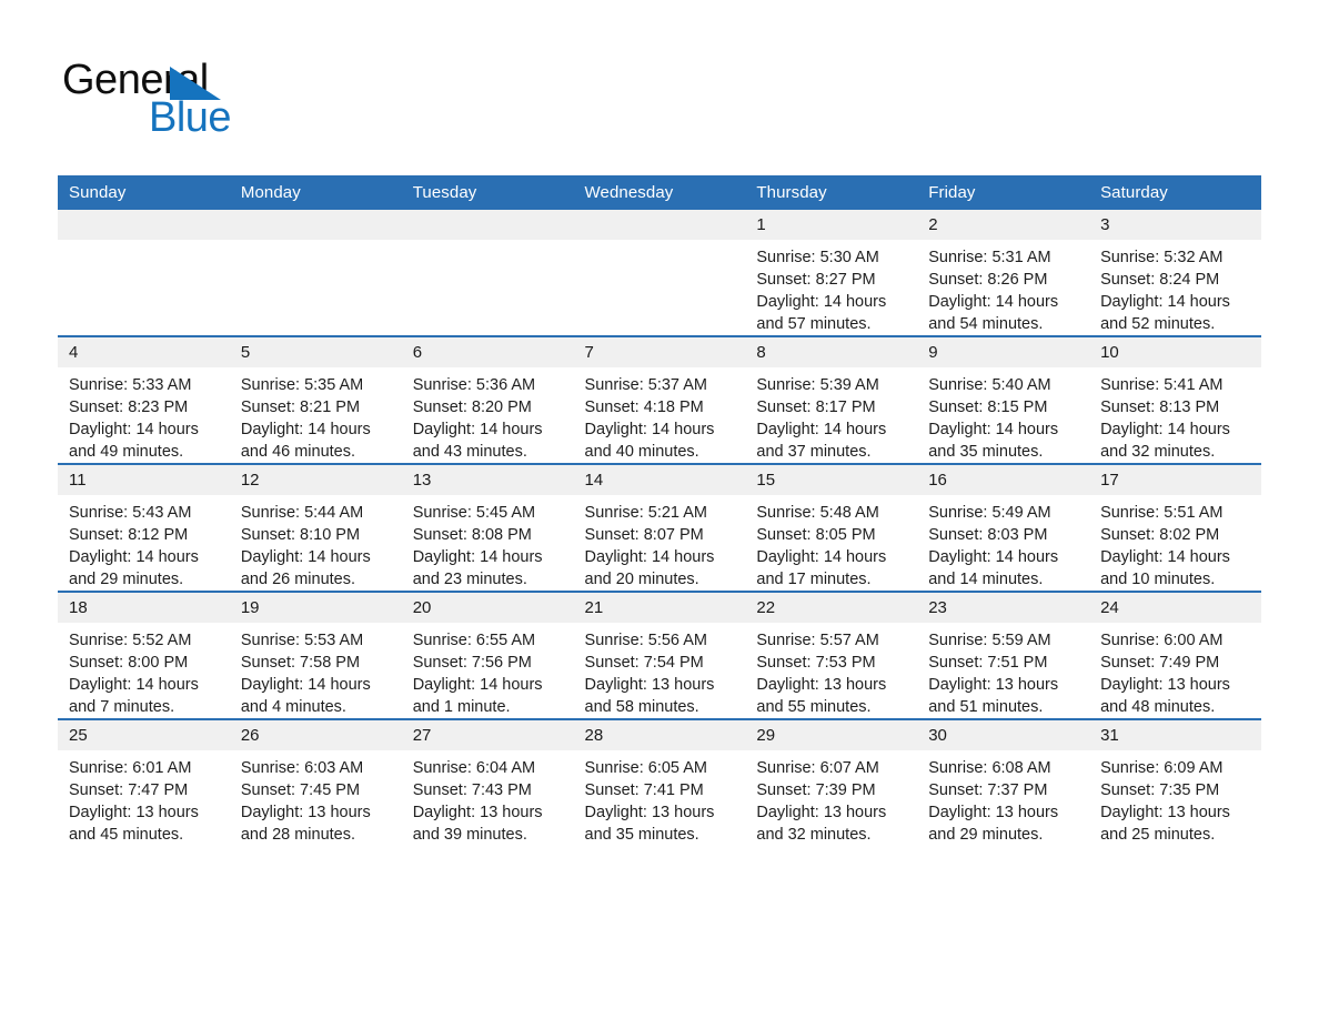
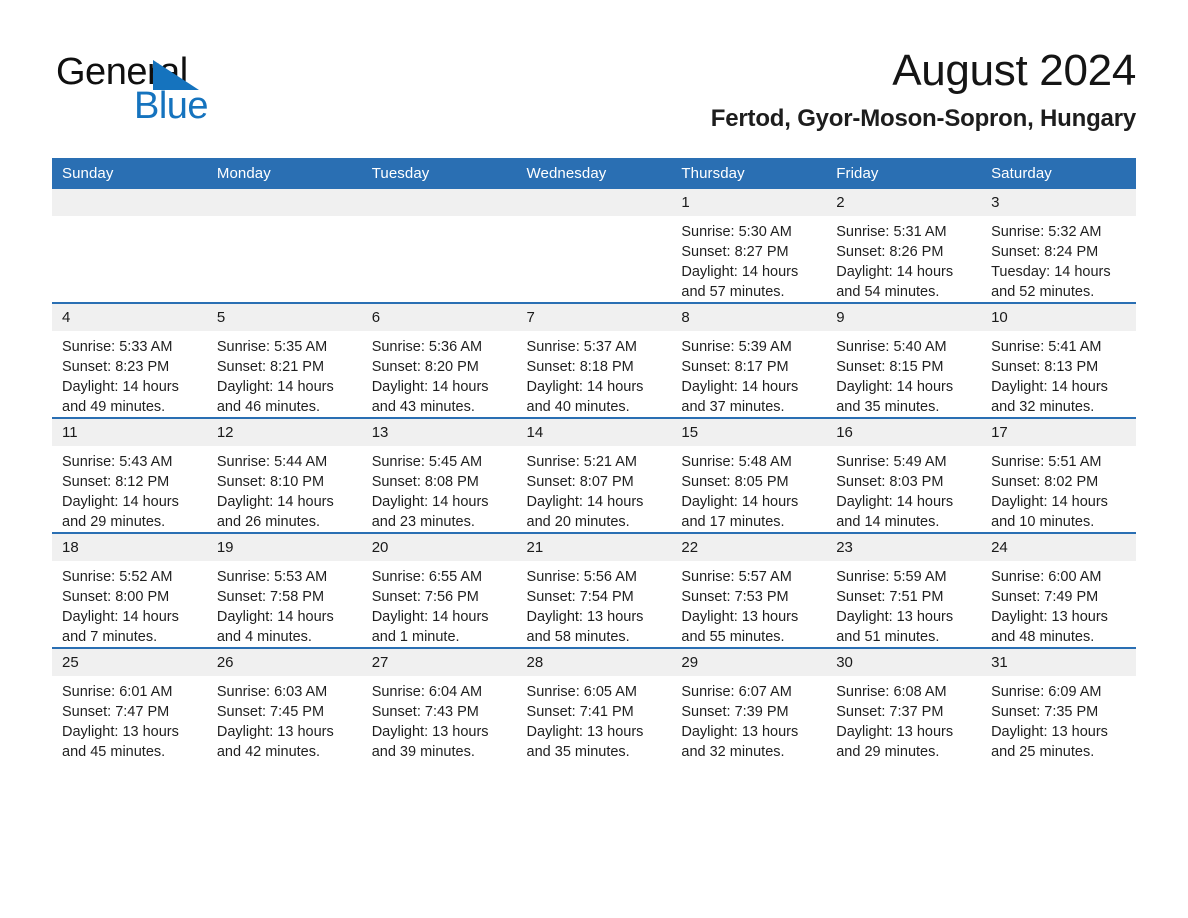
  Genel
  Blue
+ August 2024
+ Fertod, Gyor-Moson-Sopron, Hungary
  Sunday	Monday	Tuesday	Wednesday	Thursday	Friday	Saturday
- 				1Sunrise: 5:30 AMSunset: 8:27 PMDaylight: 14 hours and 57 minutes.	2Sunrise: 5:31 AMSunset: 8:26 PMDaylight: 14 hours and 54 minutes.	3Sunrise: 5:32 AMSunset: 8:24 PMDaylight: 14 hours and 52 minutes.
+ 				1Sunrise: 5:30 AMSunset: 8:27 PMDaylight: 14 hours and 57 minutes.	2Sunrise: 5:31 AMSunset: 8:26 PMDaylight: 14 hours and 54 minutes.	3Sunrise: 5:32 AMSunset: 8:24 PMTuesday: 14 hours and 52 minutes.
- 4Sunrise: 5:33 AMSunset: 8:23 PMDaylight: 14 hours and 49 minutes.	5Sunrise: 5:35 AMSunset: 8:21 PMDaylight: 14 hours and 46 minutes.	6Sunrise: 5:36 AMSunset: 8:20 PMDaylight: 14 hours and 43 minutes.	7Sunrise: 5:37 AMSunset: 4:18 PMDaylight: 14 hours and 40 minutes.	8Sunrise: 5:39 AMSunset: 8:17 PMDaylight: 14 hours and 37 minutes.	9Sunrise: 5:40 AMSunset: 8:15 PMDaylight: 14 hours and 35 minutes.	10Sunrise: 5:41 AMSunset: 8:13 PMDaylight: 14 hours and 32 minutes.
+ 4Sunrise: 5:33 AMSunset: 8:23 PMDaylight: 14 hours and 49 minutes.	5Sunrise: 5:35 AMSunset: 8:21 PMDaylight: 14 hours and 46 minutes.	6Sunrise: 5:36 AMSunset: 8:20 PMDaylight: 14 hours and 43 minutes.	7Sunrise: 5:37 AMSunset: 8:18 PMDaylight: 14 hours and 40 minutes.	8Sunrise: 5:39 AMSunset: 8:17 PMDaylight: 14 hours and 37 minutes.	9Sunrise: 5:40 AMSunset: 8:15 PMDaylight: 14 hours and 35 minutes.	10Sunrise: 5:41 AMSunset: 8:13 PMDaylight: 14 hours and 32 minutes.
  11Sunrise: 5:43 AMSunset: 8:12 PMDaylight: 14 hours and 29 minutes.	12Sunrise: 5:44 AMSunset: 8:10 PMDaylight: 14 hours and 26 minutes.	13Sunrise: 5:45 AMSunset: 8:08 PMDaylight: 14 hours and 23 minutes.	14Sunrise: 5:21 AMSunset: 8:07 PMDaylight: 14 hours and 20 minutes.	15Sunrise: 5:48 AMSunset: 8:05 PMDaylight: 14 hours and 17 minutes.	16Sunrise: 5:49 AMSunset: 8:03 PMDaylight: 14 hours and 14 minutes.	17Sunrise: 5:51 AMSunset: 8:02 PMDaylight: 14 hours and 10 minutes.
  18Sunrise: 5:52 AMSunset: 8:00 PMDaylight: 14 hours and 7 minutes.	19Sunrise: 5:53 AMSunset: 7:58 PMDaylight: 14 hours and 4 minutes.	20Sunrise: 6:55 AMSunset: 7:56 PMDaylight: 14 hours and 1 minute.	21Sunrise: 5:56 AMSunset: 7:54 PMDaylight: 13 hours and 58 minutes.	22Sunrise: 5:57 AMSunset: 7:53 PMDaylight: 13 hours and 55 minutes.	23Sunrise: 5:59 AMSunset: 7:51 PMDaylight: 13 hours and 51 minutes.	24Sunrise: 6:00 AMSunset: 7:49 PMDaylight: 13 hours and 48 minutes.
- 25Sunrise: 6:01 AMSunset: 7:47 PMDaylight: 13 hours and 45 minutes.	26Sunrise: 6:03 AMSunset: 7:45 PMDaylight: 13 hours and 28 minutes.	27Sunrise: 6:04 AMSunset: 7:43 PMDaylight: 13 hours and 39 minutes.	28Sunrise: 6:05 AMSunset: 7:41 PMDaylight: 13 hours and 35 minutes.	29Sunrise: 6:07 AMSunset: 7:39 PMDaylight: 13 hours and 32 minutes.	30Sunrise: 6:08 AMSunset: 7:37 PMDaylight: 13 hours and 29 minutes.	31Sunrise: 6:09 AMSunset: 7:35 PMDaylight: 13 hours and 25 minutes.
+ 25Sunrise: 6:01 AMSunset: 7:47 PMDaylight: 13 hours and 45 minutes.	26Sunrise: 6:03 AMSunset: 7:45 PMDaylight: 13 hours and 42 minutes.	27Sunrise: 6:04 AMSunset: 7:43 PMDaylight: 13 hours and 39 minutes.	28Sunrise: 6:05 AMSunset: 7:41 PMDaylight: 13 hours and 35 minutes.	29Sunrise: 6:07 AMSunset: 7:39 PMDaylight: 13 hours and 32 minutes.	30Sunrise: 6:08 AMSunset: 7:37 PMDaylight: 13 hours and 29 minutes.	31Sunrise: 6:09 AMSunset: 7:35 PMDaylight: 13 hours and 25 minutes.
